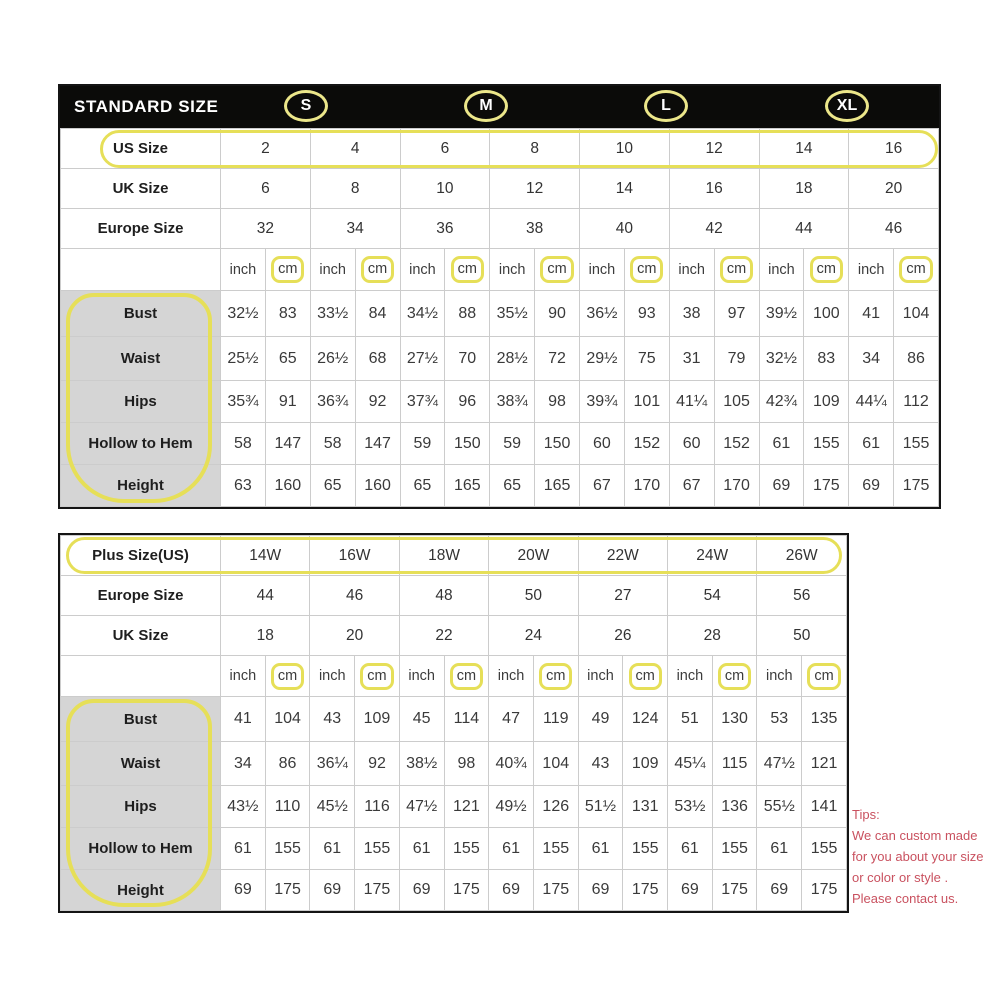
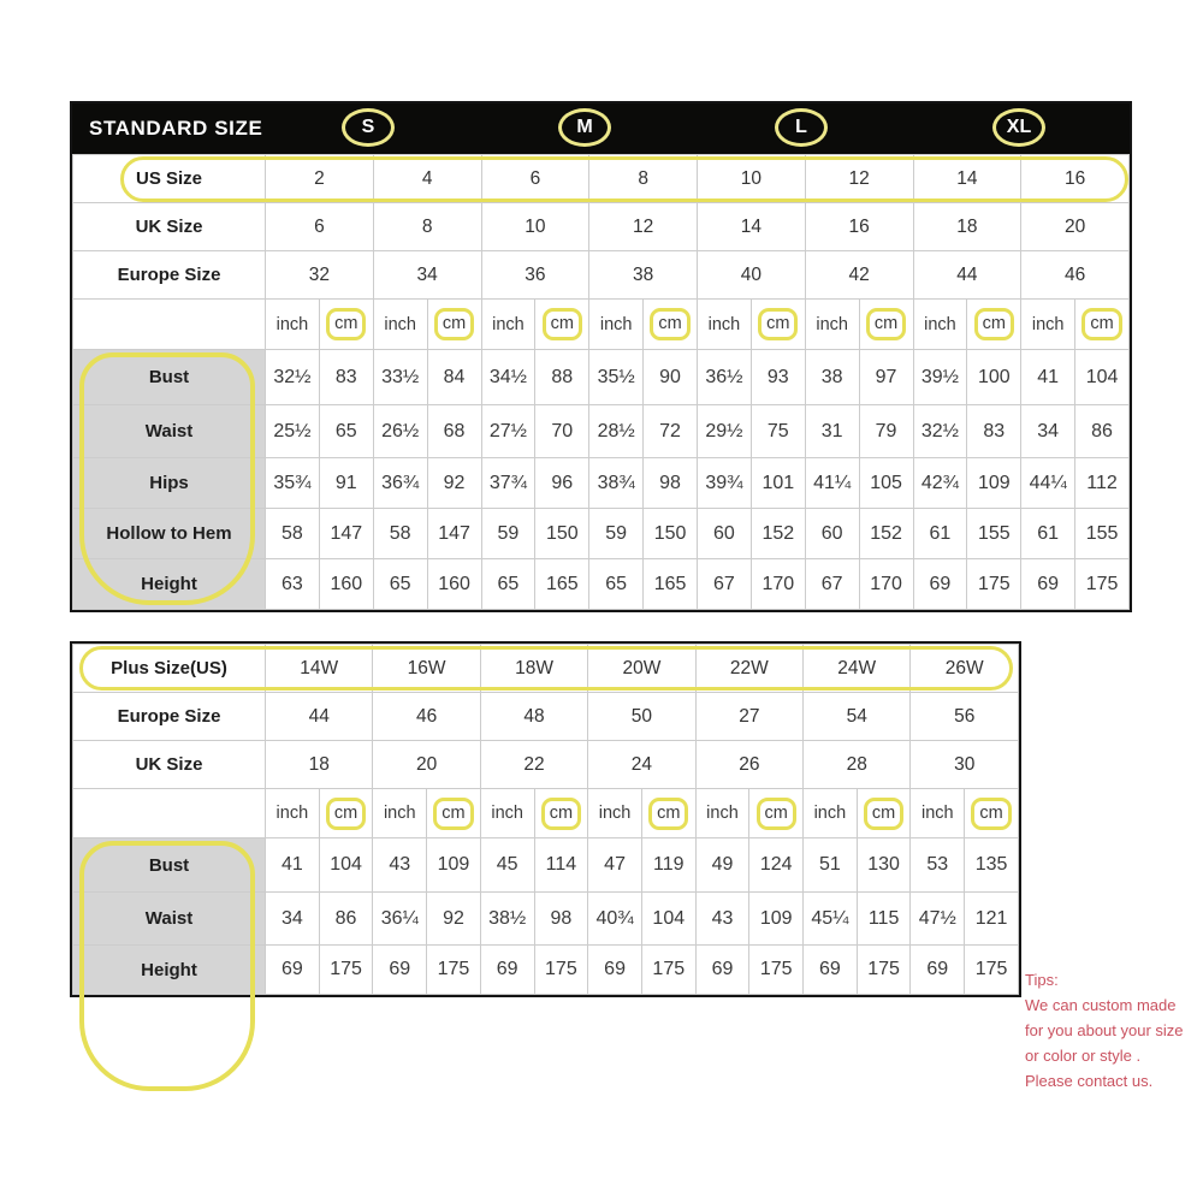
  STANDARD SIZE
  S
  M
  L
  XL
  US Size	2	4	6	8	10	12	14	16
  UK Size	6	8	10	12	14	16	18	20
  Europe Size	32	34	36	38	40	42	44	46
  	inch	cm	inch	cm	inch	cm	inch	cm	inch	cm	inch	cm	inch	cm	inch	cm
  Bust	32½	83	33½	84	34½	88	35½	90	36½	93	38	97	39½	100	41	104
  Waist	25½	65	26½	68	27½	70	28½	72	29½	75	31	79	32½	83	34	86
  Hips	35¾	91	36¾	92	37¾	96	38¾	98	39¾	101	41¼	105	42¾	109	44¼	112
  Hollow to Hem	58	147	58	147	59	150	59	150	60	152	60	152	61	155	61	155
  Height	63	160	65	160	65	165	65	165	67	170	67	170	69	175	69	175
  Plus Size(US)	14W	16W	18W	20W	22W	24W	26W
  Europe Size	44	46	48	50	27	54	56
- UK Size	18	20	22	24	26	28	50
+ UK Size	18	20	22	24	26	28	30
  	inch	cm	inch	cm	inch	cm	inch	cm	inch	cm	inch	cm	inch	cm
  Bust	41	104	43	109	45	114	47	119	49	124	51	130	53	135
  Waist	34	86	36¼	92	38½	98	40¾	104	43	109	45¼	115	47½	121
- Hips	43½	110	45½	116	47½	121	49½	126	51½	131	53½	136	55½	141
- Hollow to Hem	61	155	61	155	61	155	61	155	61	155	61	155	61	155
  Height	69	175	69	175	69	175	69	175	69	175	69	175	69	175
  Tips:
  We can custom made
  for you about your size
  or color or style .
  Please contact us.
